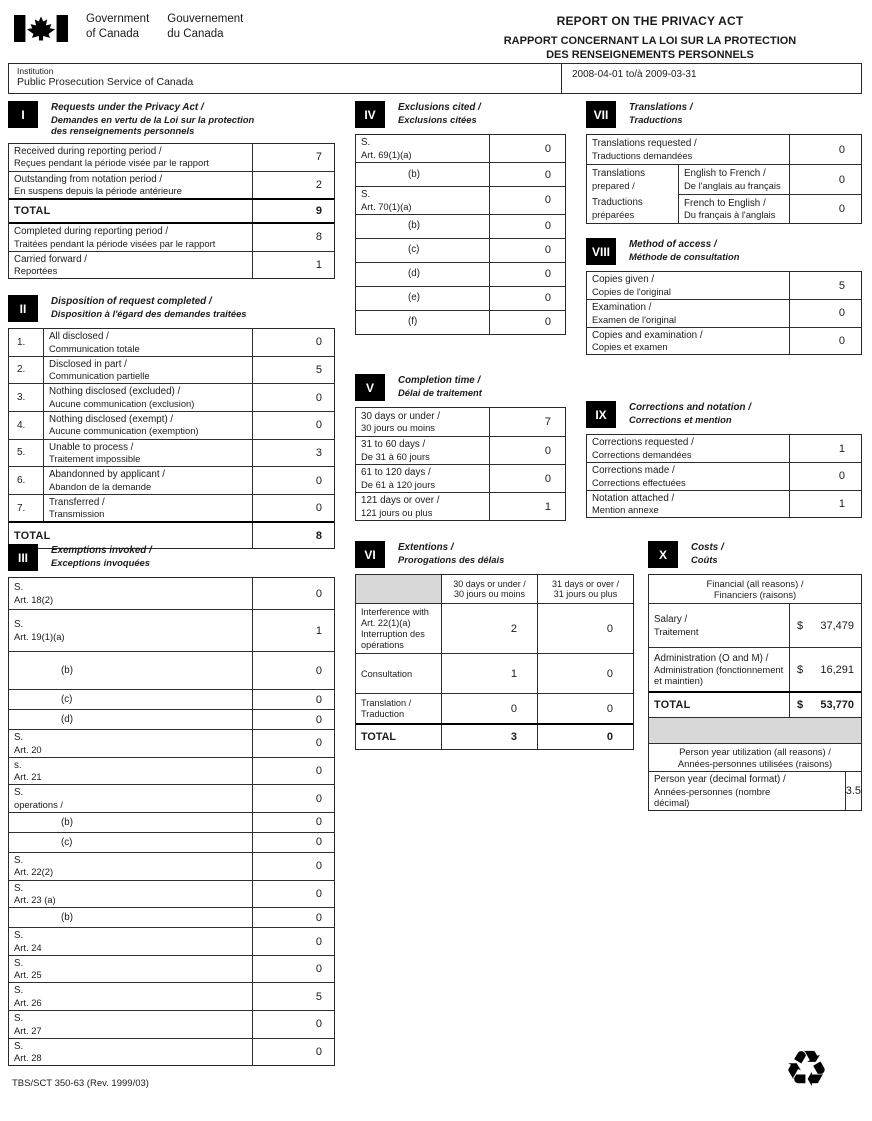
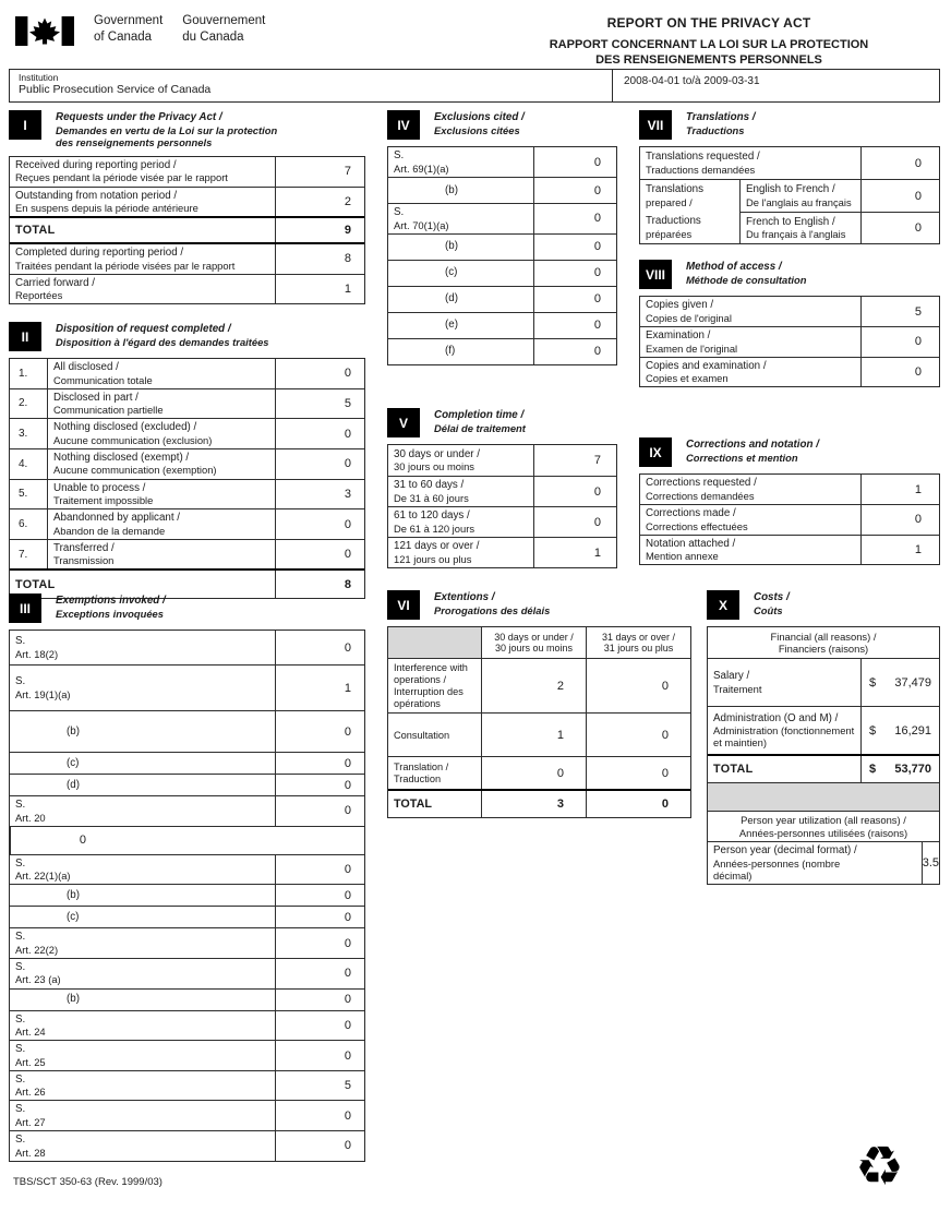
  Government
  of Canada
  Gouvernement
  du Canada
  REPORT ON THE PRIVACY ACT
  RAPPORT CONCERNANT LA LOI SUR LA PROTECTION
  DES RENSEIGNEMENTS PERSONNELS
  Institution
  Public Prosecution Service of Canada
  2008-04-01 to/à 2009-03-31
  I
  Requests under the Privacy Act /
  Demandes en vertu de la Loi sur la protection
  des renseignements personnels
  Received during reporting period /
  Reçues pendant la période visée par le rapport
  7
  Outstanding from notation period /
  En suspens depuis la période antérieure
  2
  TOTAL
  9
  Completed during reporting period /
  Traitées pendant la période visées par le rapport
  8
  Carried forward /
  Reportées
  1
  II
  Disposition of request completed /
  Disposition à l'égard des demandes traitées
  1.
  All disclosed /
  Communication totale
  0
  2.
  Disclosed in part /
  Communication partielle
  5
  3.
  Nothing disclosed (excluded) /
  Aucune communication (exclusion)
  0
  4.
  Nothing disclosed (exempt) /
  Aucune communication (exemption)
  0
  5.
  Unable to process /
  Traitement impossible
  3
  6.
  Abandonned by applicant /
  Abandon de la demande
  0
  7.
  Transferred /
  Transmission
  0
  TOTAL
  8
  III
  Exemptions invoked /
  Exceptions invoquées
  S.
  Art. 18(2)
  0
  S.
  Art. 19(1)(a)
  1
  (b)
  0
  (c)
  0
  (d)
  0
  S.
  Art. 20
  0
- s.
- Art. 21
  0
  S.
- operations /
+ Art. 22(1)(a)
  0
  (b)
  0
  (c)
  0
  S.
  Art. 22(2)
  0
  S.
  Art. 23 (a)
  0
  (b)
  0
  S.
  Art. 24
  0
  S.
  Art. 25
  0
  S.
  Art. 26
  5
  S.
  Art. 27
  0
  S.
  Art. 28
  0
  IV
  Exclusions cited /
  Exclusions citées
  S.
  Art. 69(1)(a)
  0
  (b)
  0
  S.
  Art. 70(1)(a)
  0
  (b)
  0
  (c)
  0
  (d)
  0
  (e)
  0
  (f)
  0
  V
  Completion time /
  Délai de traitement
  30 days or under /
  30 jours ou moins
  7
  31 to 60 days /
  De 31 à 60 jours
  0
  61 to 120 days /
  De 61 à 120 jours
  0
  121 days or over /
  121 jours ou plus
  1
  VI
  Extentions /
  Prorogations des délais
  30 days or under /
  30 jours ou moins
  31 days or over /
  31 jours ou plus
  Interference with
- Art. 22(1)(a)
+ operations /
  Interruption des
  opérations
  2
  0
  Consultation
  1
  0
  Translation /
  Traduction
  0
  0
  TOTAL
  3
  0
  VII
  Translations /
  Traductions
  Translations requested /
  Traductions demandées
  0
  Translations
  prepared /
  Traductions
  préparées
  English to French /
  De l'anglais au français
  0
  French to English /
  Du français à l'anglais
  0
  VIII
  Method of access /
  Méthode de consultation
  Copies given /
  Copies de l'original
  5
  Examination /
  Examen de l'original
  0
  Copies and examination /
  Copies et examen
  0
  IX
  Corrections and notation /
  Corrections et mention
  Corrections requested /
  Corrections demandées
  1
  Corrections made /
  Corrections effectuées
  0
  Notation attached /
  Mention annexe
  1
  X
  Costs /
  Coûts
  Financial (all reasons) /
  Financiers (raisons)
  Salary /
  Traitement
  $
  37,479
  Administration (O and M) /
  Administration (fonctionnement
  et maintien)
  $
  16,291
  TOTAL
  $
  53,770
  Person year utilization (all reasons) /
  Années-personnes utilisées (raisons)
  Person year (decimal format) /
  Années-personnes (nombre
  décimal)
  3.5
  TBS/SCT 350-63 (Rev. 1999/03)
  ♻
